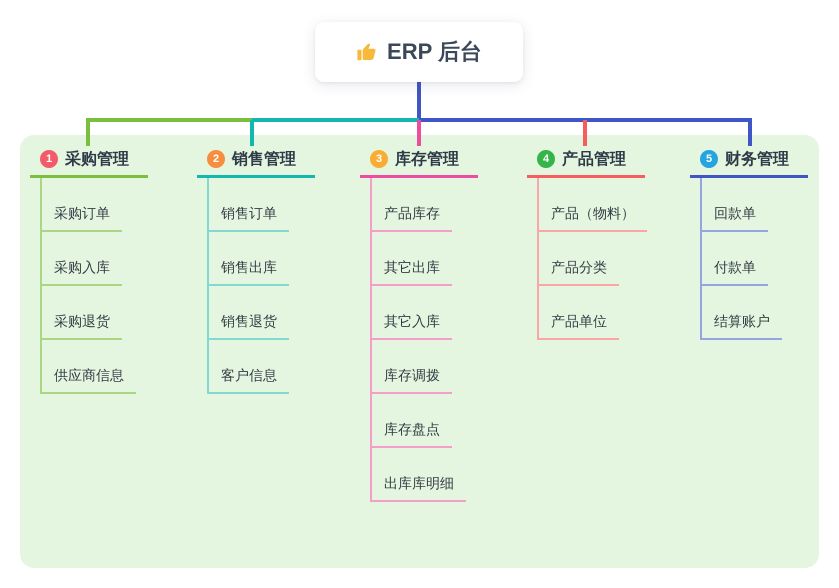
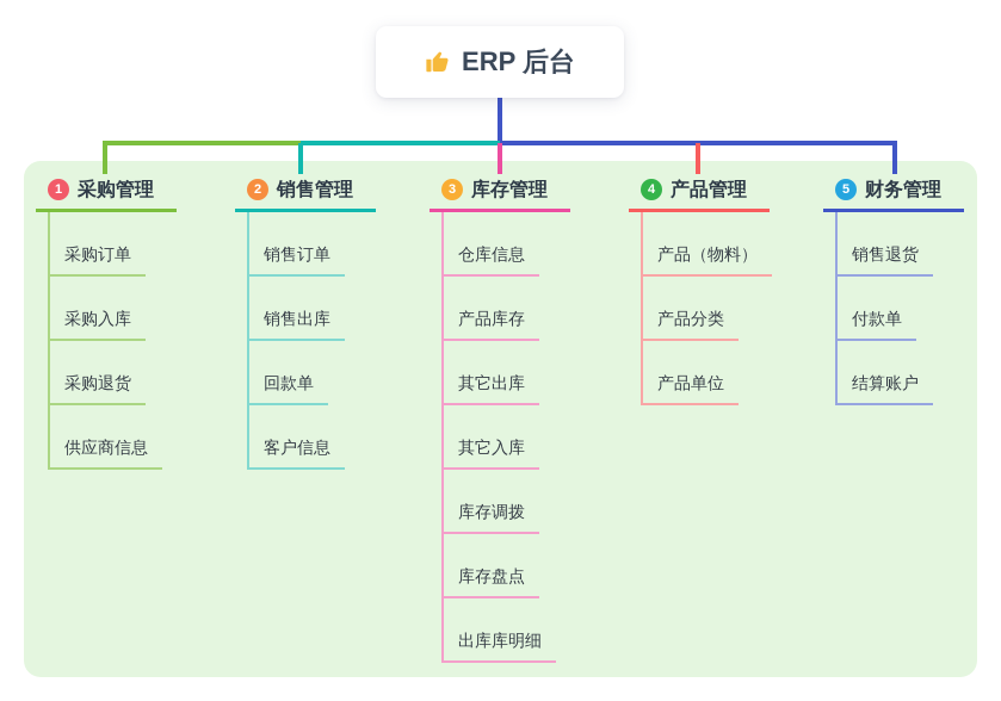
  ERP 后台
  1
  采购管理
  采购订单
  采购入库
  采购退货
  供应商信息
  2
  销售管理
  销售订单
  销售出库
- 销售退货
+ 回款单
  客户信息
  3
  库存管理
+ 仓库信息
  产品库存
  其它出库
  其它入库
  库存调拨
  库存盘点
  出库库明细
  4
  产品管理
  产品（物料）
  产品分类
  产品单位
  5
  财务管理
- 回款单
+ 销售退货
  付款单
  结算账户
